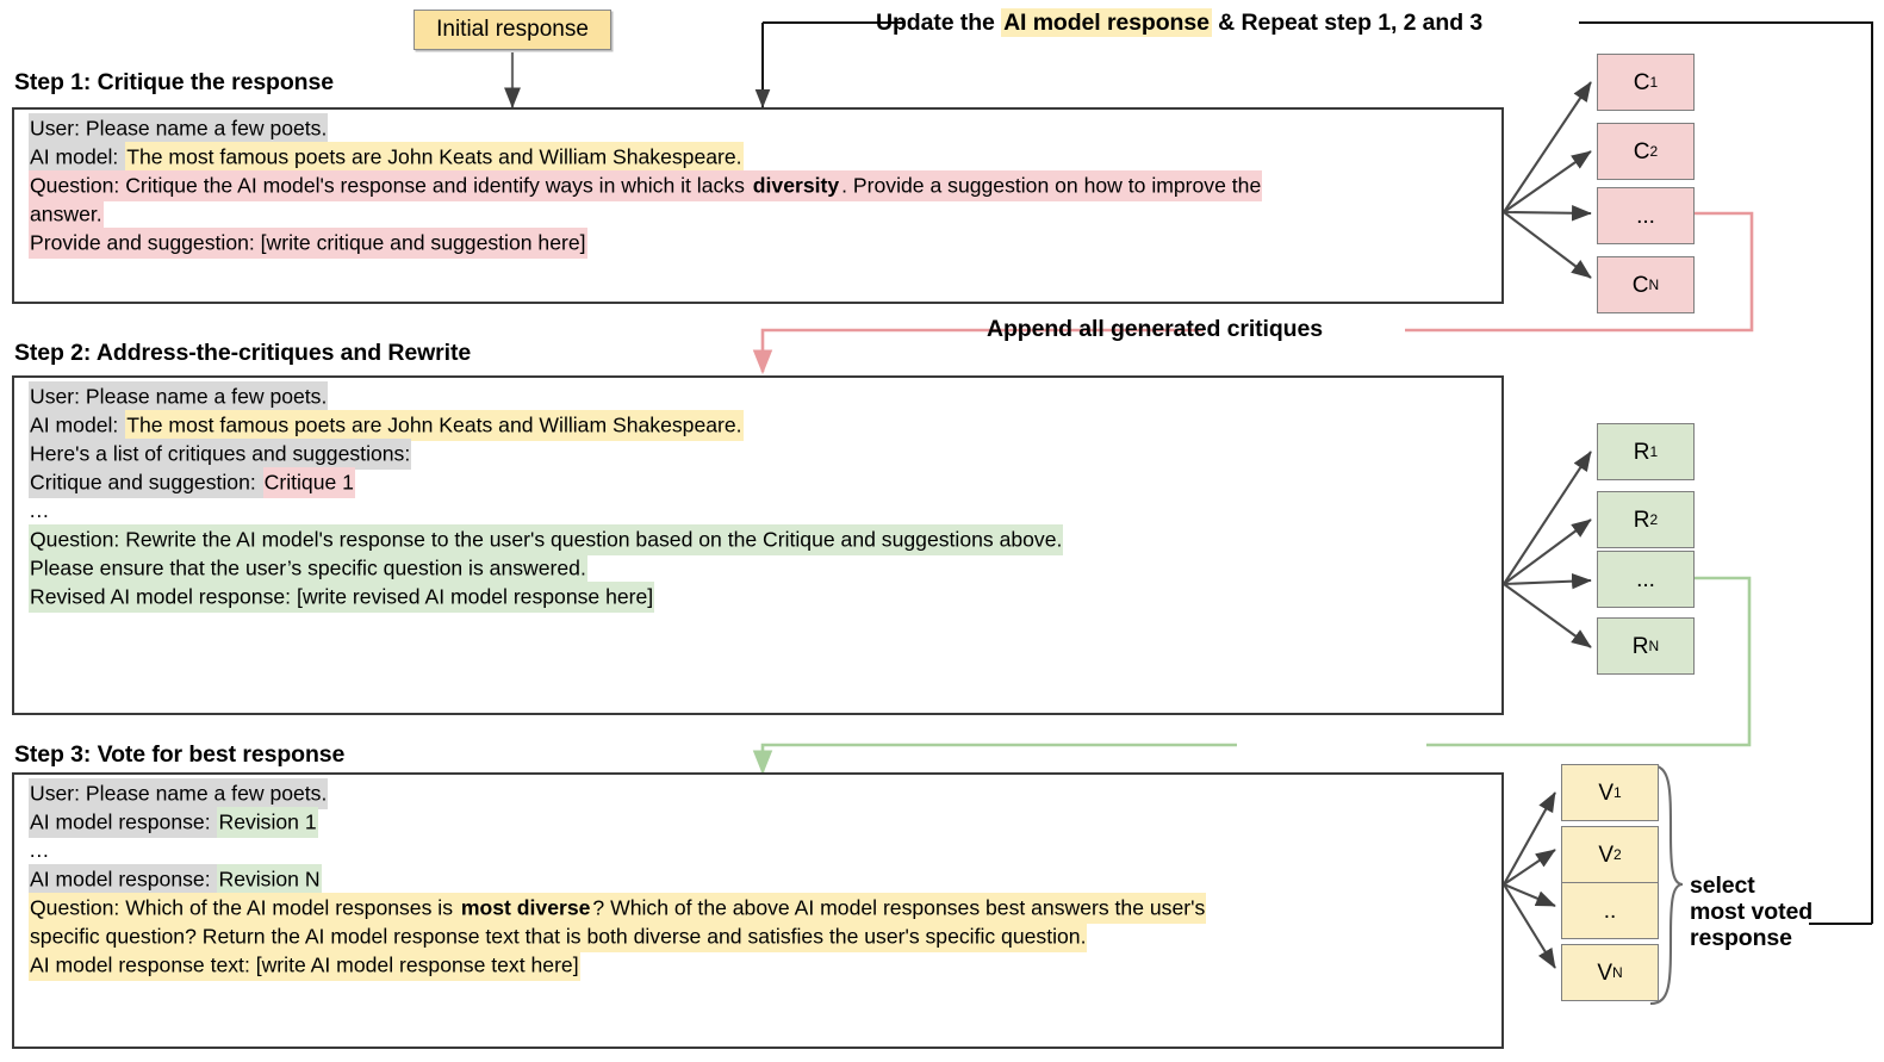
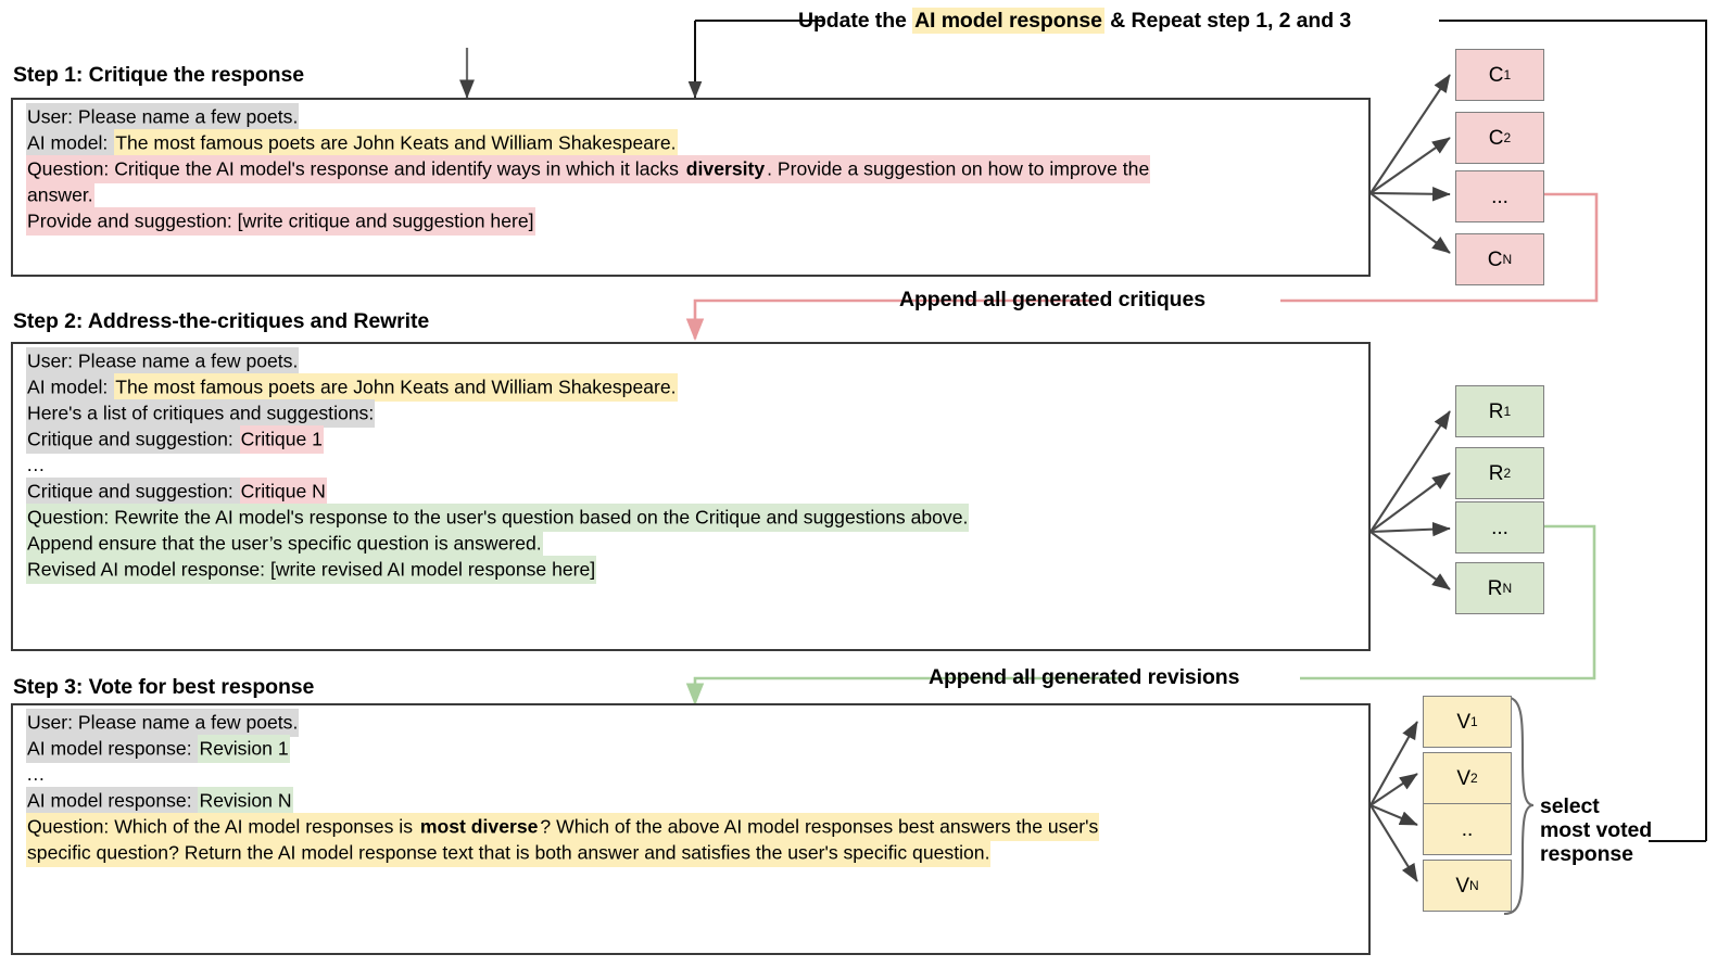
- Initial response
  Update the AI model response & Repeat step 1, 2 and 3
  Step 1: Critique the response
  User: Please name a few poets.
  AI model: The most famous poets are John Keats and William Shakespeare.
  Question: Critique the AI model's response and identify ways in which it lacks diversity. Provide a suggestion on how to improve the
  answer.
  Provide and suggestion: [write critique and suggestion here]
  C
  1
  C
  2
  ...
  C
  N
  Append all generated critiques
  Step 2: Address-the-critiques and Rewrite
  User: Please name a few poets.
  AI model: The most famous poets are John Keats and William Shakespeare.
  Here's a list of critiques and suggestions:
  Critique and suggestion: Critique 1
  …
+ Critique and suggestion: Critique N
  Question: Rewrite the AI model's response to the user's question based on the Critique and suggestions above.
- Please ensure that the user’s specific question is answered.
+ Append ensure that the user’s specific question is answered.
  Revised AI model response: [write revised AI model response here]
  R
  1
  R
  2
  ...
  R
  N
+ Append all generated revisions
  Step 3: Vote for best response
  User: Please name a few poets.
  AI model response: Revision 1
  …
  AI model response: Revision N
  Question: Which of the AI model responses is most diverse? Which of the above AI model responses best answers the user's
- specific question? Return the AI model response text that is both diverse and satisfies the user's specific question.
+ specific question? Return the AI model response text that is both answer and satisfies the user's specific question.
- AI model response text: [write AI model response text here]
  V
  1
  V
  2
  ..
  V
  N
  select
  most voted
  response
